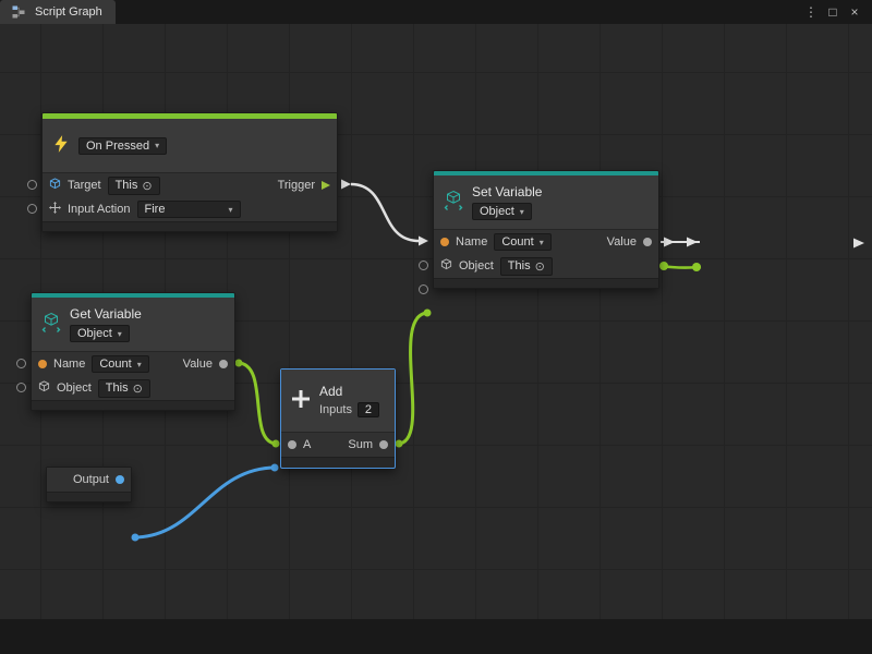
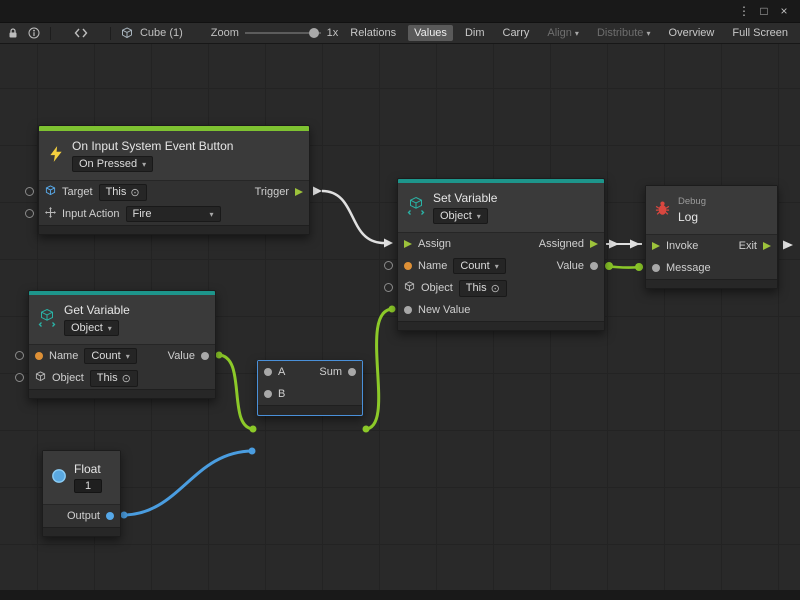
- Script Graph
  ⋮
  □
  ×
+ Cube (1)
+ Zoom
+ 1x
+ Relations
+ Values
+ Dim
+ Carry
+ Align ▾
+ Distribute ▾
+ Overview
+ Full Screen
+ On Input System Event Button
  On Pressed
  ▾
  Target
  This
  ⊙
  Trigger
  Input Action
  Fire
  ▾
  Set Variable
  Object
  ▾
+ Assign
+ Assigned
  Name
  Count
  ▾
  Value
  Object
  This
  ⊙
+ New Value
+ Debug
+ Log
+ Invoke
+ Exit
+ Message
  Get Variable
  Object
  ▾
  Name
  Count
  ▾
  Value
  Object
  This
  ⊙
- Add
- Inputs
- 2
  A
  Sum
+ B
+ Float
+ 1
  Output
